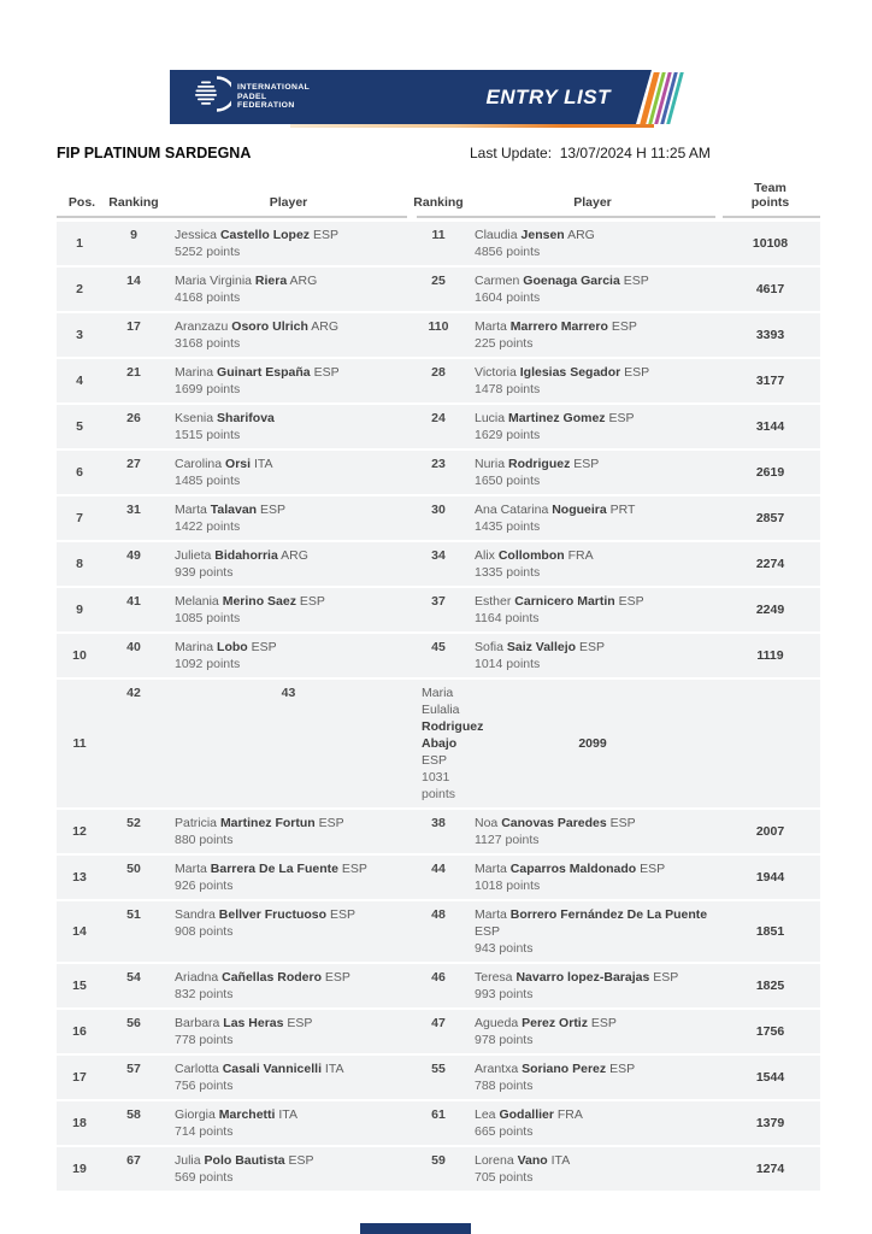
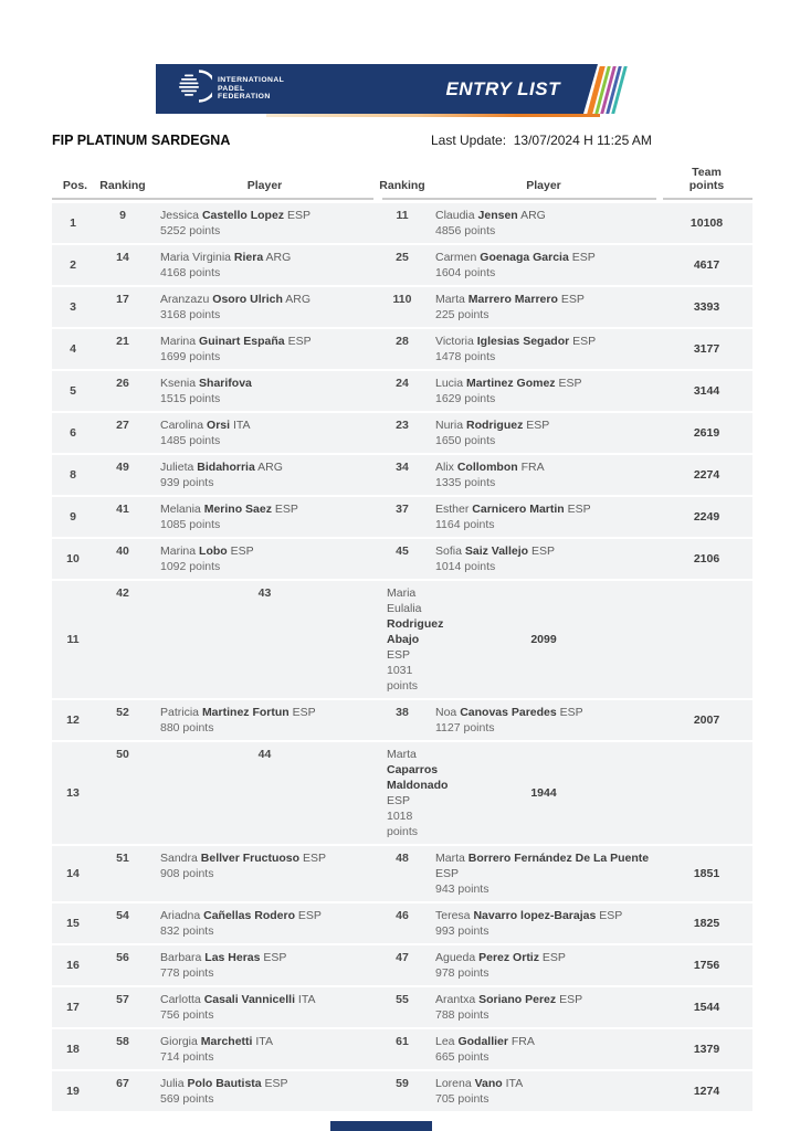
  ENTRY LIST
  FIP PLATINUM SARDEGNA
  Last Update: 13/07/2024 H 11:25 AM
  Pos.
  Ranking
  Player
  Ranking
  Player
  Team points
  1
  9
  Jessica Castello Lopez ESP
  5252 points
  11
  Claudia Jensen ARG
  4856 points
  10108
  2
  14
  Maria Virginia Riera ARG
  4168 points
  25
  Carmen Goenaga Garcia ESP
  1604 points
  4617
  3
  17
  Aranzazu Osoro Ulrich ARG
  3168 points
  110
  Marta Marrero Marrero ESP
  225 points
  3393
  4
  21
  Marina Guinart España ESP
  1699 points
  28
  Victoria Iglesias Segador ESP
  1478 points
  3177
  5
  26
  Ksenia Sharifova
  1515 points
  24
  Lucia Martinez Gomez ESP
  1629 points
  3144
  6
  27
  Carolina Orsi ITA
  1485 points
  23
  Nuria Rodriguez ESP
  1650 points
  2619
- 7
- 31
- Marta Talavan ESP
- 1422 points
- 30
- Ana Catarina Nogueira PRT
- 1435 points
- 2857
  8
  49
  Julieta Bidahorria ARG
  939 points
  34
  Alix Collombon FRA
  1335 points
  2274
  9
  41
  Melania Merino Saez ESP
  1085 points
  37
  Esther Carnicero Martin ESP
  1164 points
  2249
  10
  40
  Marina Lobo ESP
  1092 points
  45
  Sofia Saiz Vallejo ESP
  1014 points
- 1119
+ 2106
  11
  42
  43
  Maria Eulalia Rodriguez Abajo ESP
  1031 points
  2099
  12
  52
  Patricia Martinez Fortun ESP
  880 points
  38
  Noa Canovas Paredes ESP
  1127 points
  2007
  13
  50
- Marta Barrera De La Fuente ESP
- 926 points
  44
  Marta Caparros Maldonado ESP
  1018 points
  1944
  14
  51
  Sandra Bellver Fructuoso ESP
  908 points
  48
  Marta Borrero Fernández De La Puente ESP
  943 points
  1851
  15
  54
  Ariadna Cañellas Rodero ESP
  832 points
  46
  Teresa Navarro lopez-Barajas ESP
  993 points
  1825
  16
  56
  Barbara Las Heras ESP
  778 points
  47
  Agueda Perez Ortiz ESP
  978 points
  1756
  17
  57
  Carlotta Casali Vannicelli ITA
  756 points
  55
  Arantxa Soriano Perez ESP
  788 points
  1544
  18
  58
  Giorgia Marchetti ITA
  714 points
  61
  Lea Godallier FRA
  665 points
  1379
  19
  67
  Julia Polo Bautista ESP
  569 points
  59
  Lorena Vano ITA
  705 points
  1274
